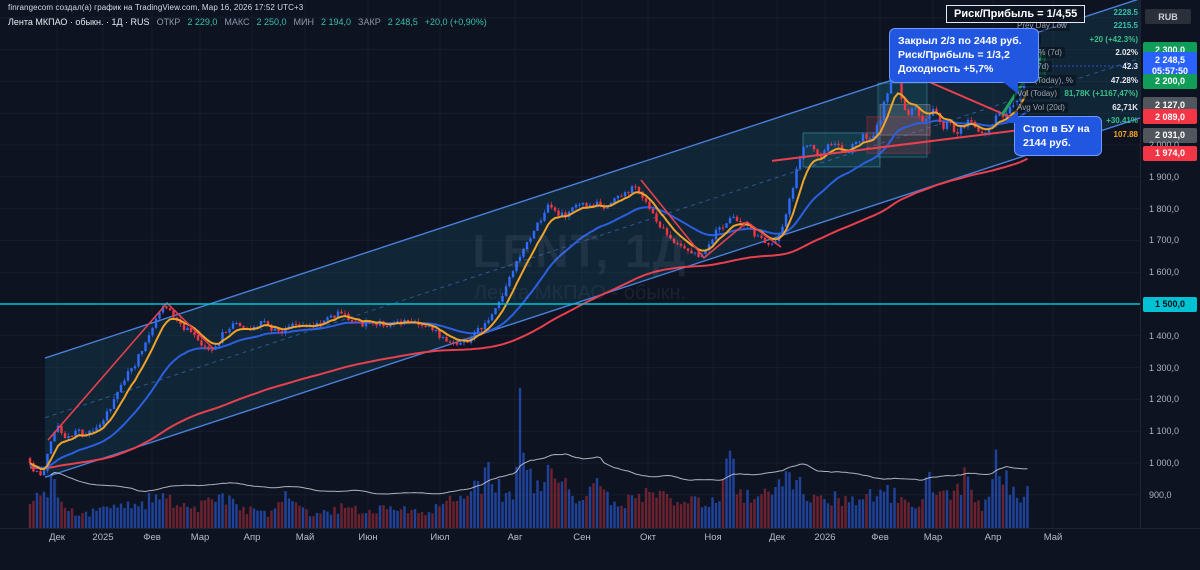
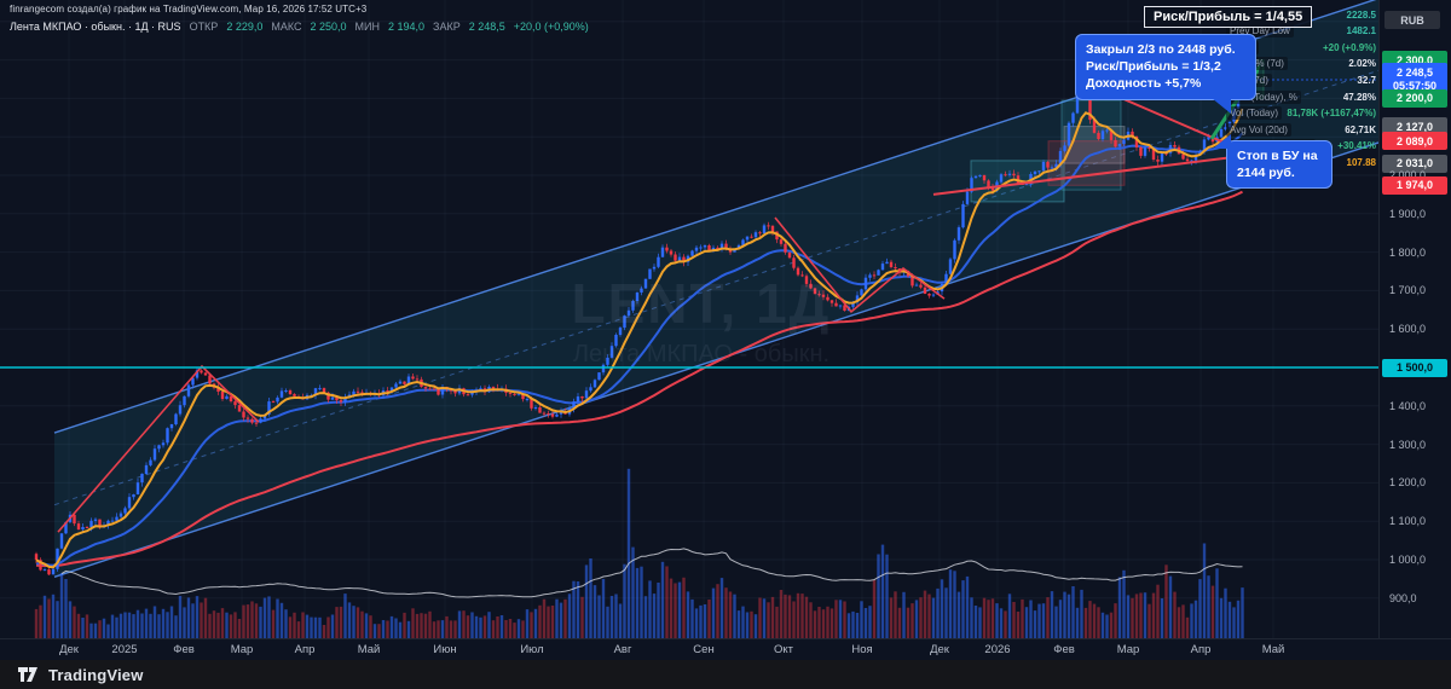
  LENT, 1Д
  Лента МКПАО - обыкн.
  finrangecom создал(а) график на TradingView.com, Мар 16, 2026 17:52 UTC+3
  Лента МКПАО · обыкн. · 1Д · RUS
  ОТКР
  2 229,0
  МАКС
  2 250,0
  МИН
  2 194,0
  ЗАКР
  2 248,5
  +20,0 (+0,90%)
  Риск/Прибыль = 1/4,55
  Закрыл 2/3 по 2448 руб.
  Риск/Прибыль = 1/3,2
  Доходность +5,7%
  Стоп в БУ на
  2144 руб.
  2228.5
  Prev Day Low
- 2215.5
+ 1482.1
- +20 (+42.3%)
+ +20 (+0.9%)
  2.02%
- 42.3
+ 32.7
  47.28%
  Vol (Today)
  81,78K (+1167,47%)
  Avg Vol (20d)
  62,71K
  +30.41%
  107.88
  RUB
  2 300,0
  2 248,5
  05:57:50
  2 200,0
  2 127,0
  2 089,0
  2 031,0
  1 974,0
  1 900,0
  1 800,0
  1 700,0
  1 600,0
  1 500,0
  1 400,0
  1 300,0
  1 200,0
  1 100,0
  1 000,0
  900,0
  Дек
  2025
  Фев
  Мар
  Апр
  Май
  Июн
  Июл
  Авг
  Сен
  Окт
  Ноя
  Дек
  2026
  Фев
  Мар
  Апр
  Май
+ TradingView
